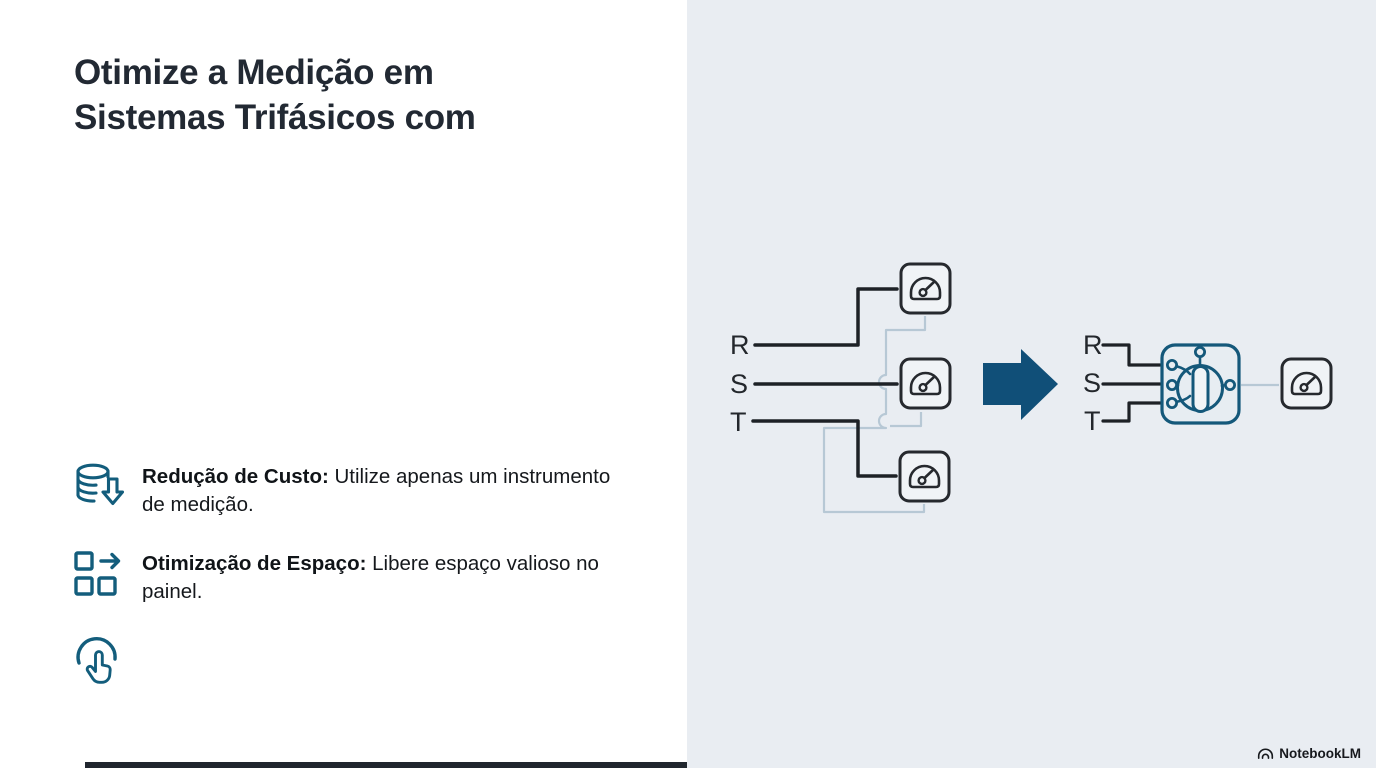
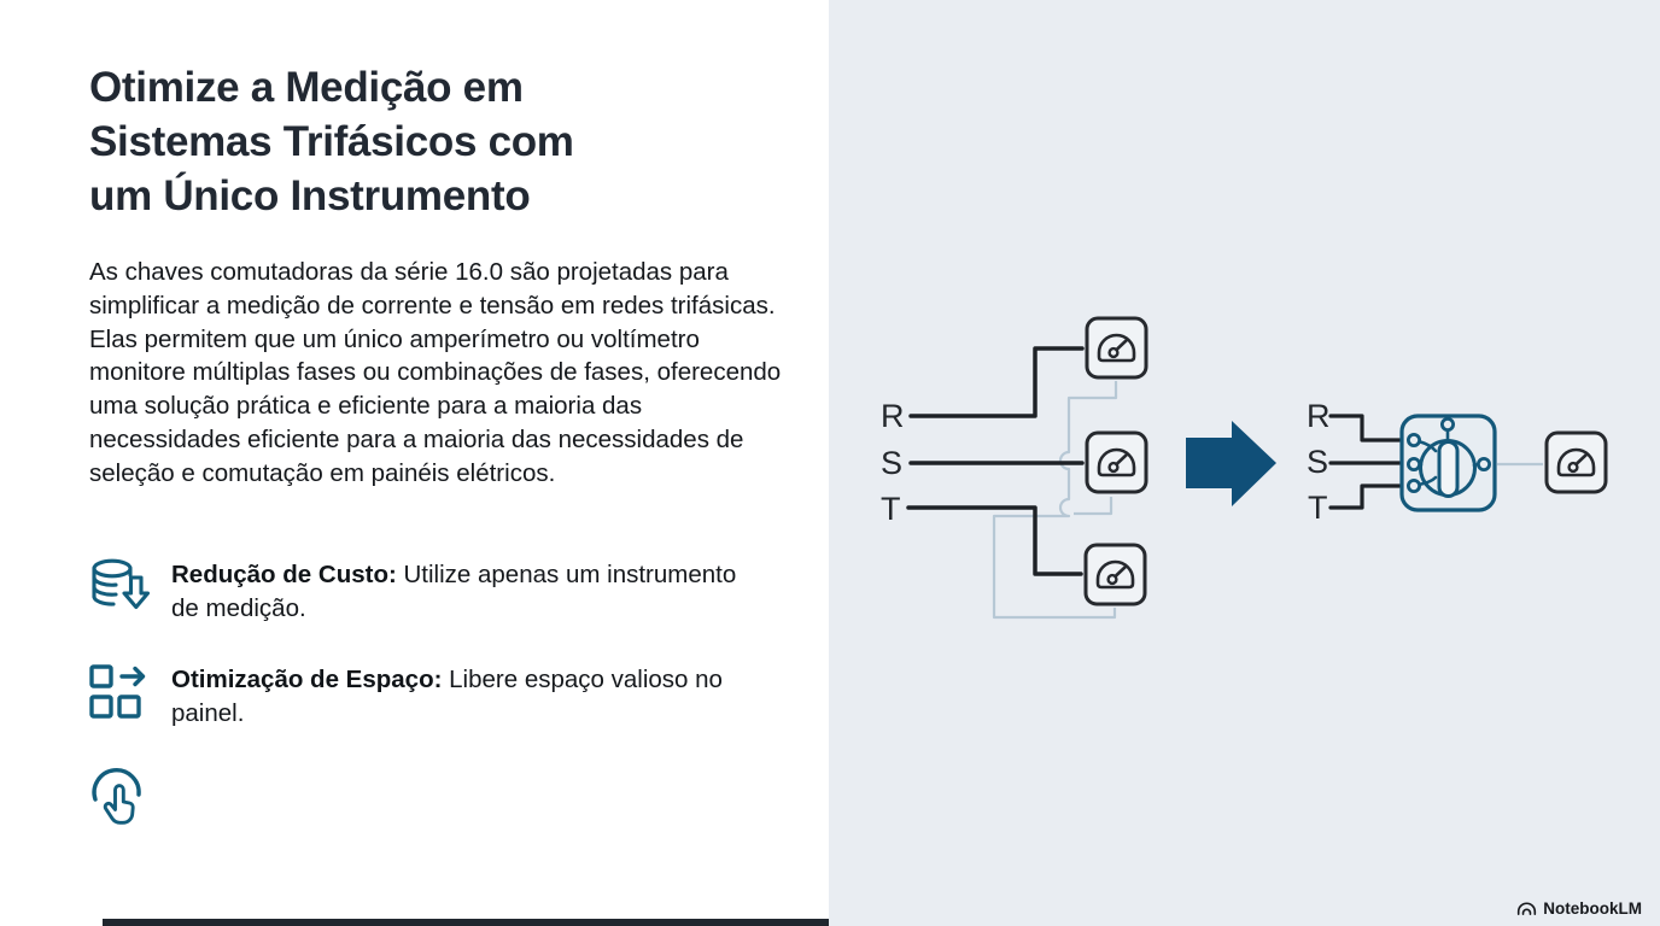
  Otimize a Medição em
  Sistemas Trifásicos com
+ um Único Instrumento
+ As chaves comutadoras da série 16.0 são projetadas para simplificar a medição de corrente e tensão em redes trifásicas. Elas permitem que um único amperímetro ou voltímetro monitore múltiplas fases ou combinações de fases, oferecendo uma solução prática e eficiente para a maioria das necessidades eficiente para a maioria das necessidades de seleção e comutação em painéis elétricos.
  Redução de Custo: Utilize apenas um instrumento de medição.
  Otimização de Espaço: Libere espaço valioso no painel.
  R
  S
  T
  R
  S
  T
  NotebookLM
